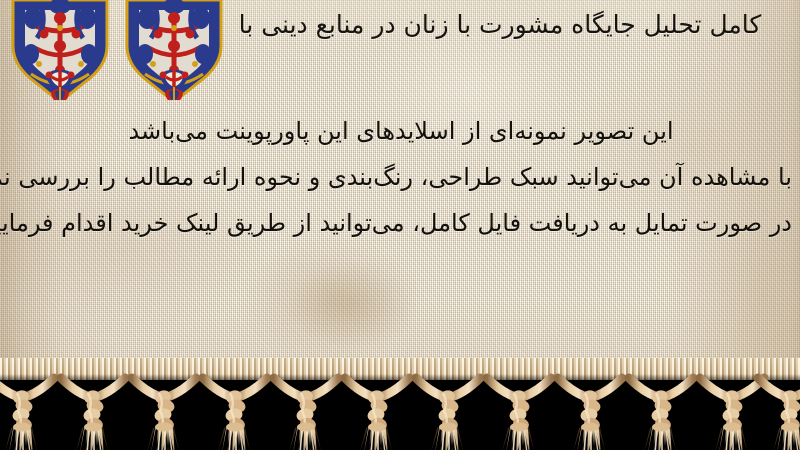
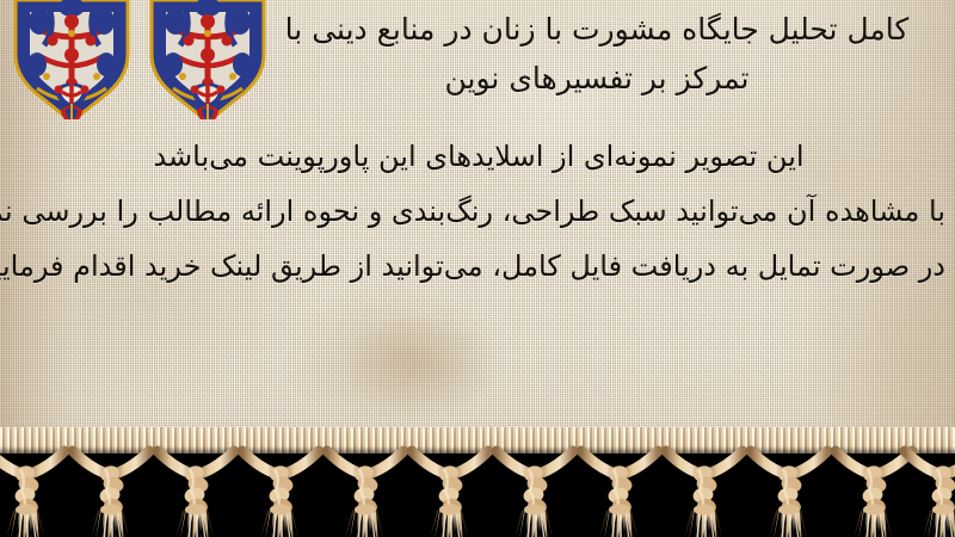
  کامل تحلیل جایگاه مشورت با زنان در منابع دینی با
+ تمرکز بر تفسیرهای نوین
  این تصویر نمونه‌ای از اسلایدهای این پاورپوینت می‌باشد
  با مشاهده آن میتوانید سبک طراحی، رنگ‌بندی و نحوه ارائه مطالب را بررسی ن
  در صورت تمایل به دریافت فایل کامل، می‌توانید از طریق لینک خرید اقدام فرمای
